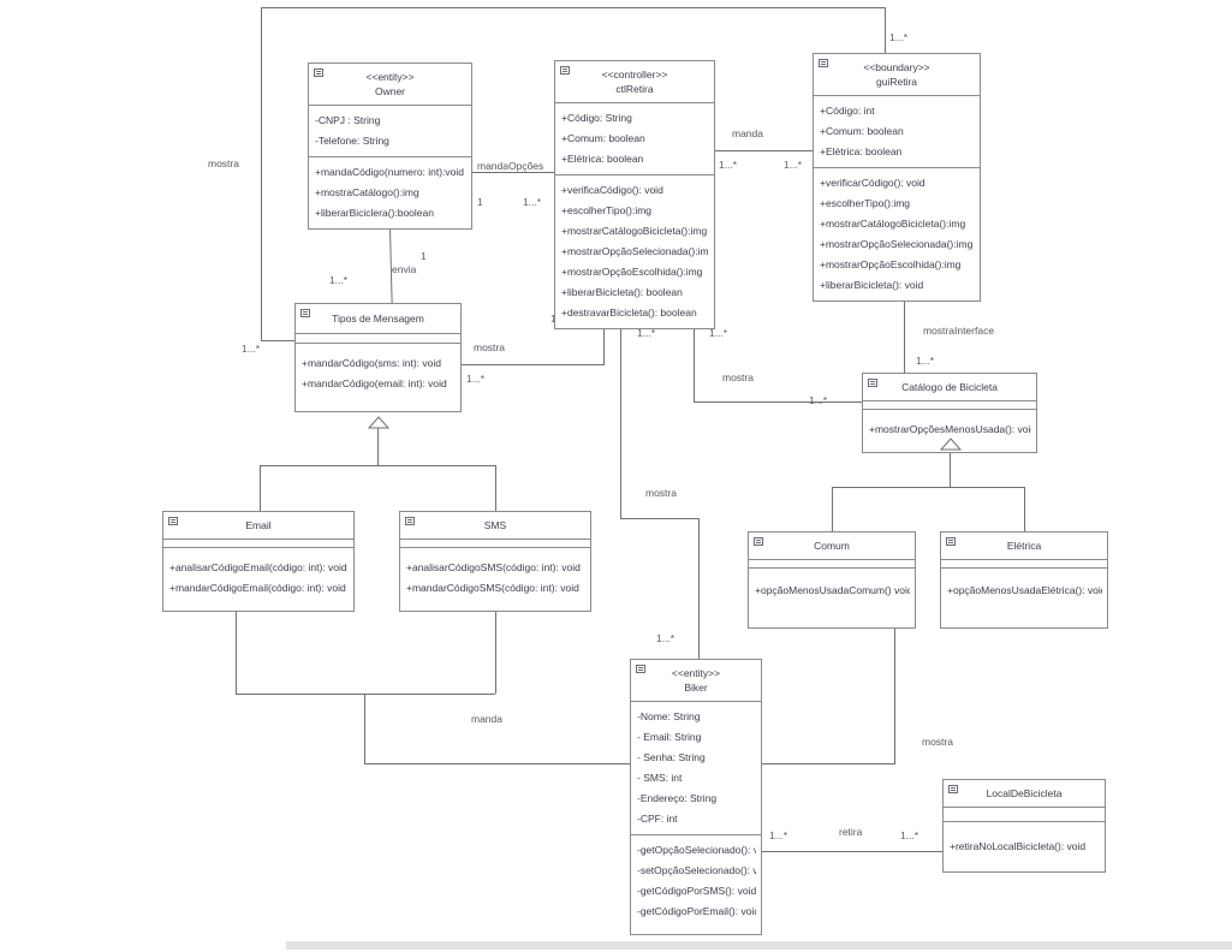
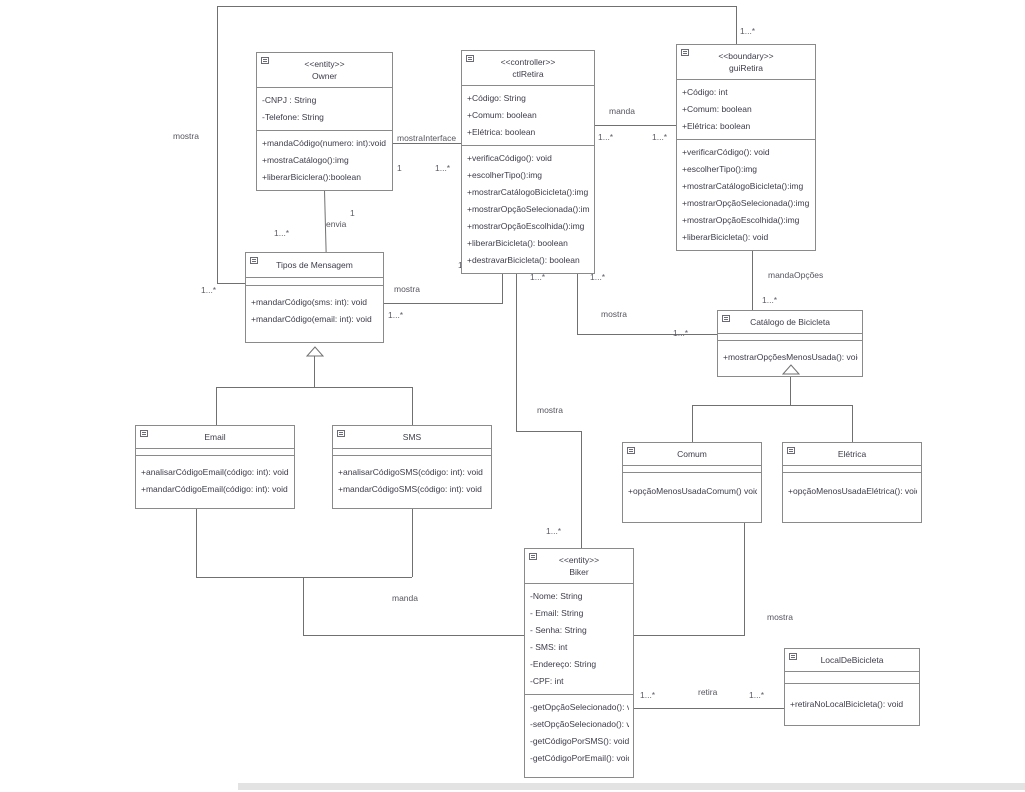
  <<entity>>
  Owner
  -CNPJ : String
  -Telefone: String
  +mandaCódigo(numero: int):void
  +mostraCatálogo():img
  +liberarBiciclera():boolean
  <<controller>>
  ctlRetira
  +Código: String
  +Comum: boolean
  +Elétrica: boolean
  +verificaCódigo(): void
  +escolherTipo():img
  +mostrarCatálogoBicicleta():img
  +mostrarOpçãoSelecionada():im
  +mostrarOpçãoEscolhida():img
  +liberarBicicleta(): boolean
  +destravarBicicleta(): boolean
  <<boundary>>
  guiRetira
  +Código: int
  +Comum: boolean
  +Elétrica: boolean
  +verificarCódigo(): void
  +escolherTipo():img
  +mostrarCatálogoBicicleta():img
  +mostrarOpçãoSelecionada():img
  +mostrarOpçãoEscolhida():img
  +liberarBicicleta(): void
  Tipos de Mensagem
  +mandarCódigo(sms: int): void
  +mandarCódigo(email: int): void
  Email
  +analisarCódigoEmail(código: int): void
  +mandarCódigoEmail(código: int): void
  SMS
  +analisarCódigoSMS(código: int): void
  +mandarCódigoSMS(código: int): void
  Catálogo de Bicicleta
  +mostrarOpçõesMenosUsada(): voi
  Comum
  +opçãoMenosUsadaComum() voi
  Elétrica
  +opçãoMenosUsadaElétrica(): voi
  <<entity>>
  Biker
  -Nome: String
  - Email: String
  - Senha: String
  - SMS: int
  -Endereço: String
  -CPF: int
  -getOpçãoSelecionado(): v
  -setOpçãoSelecionado(): v
  -getCódigoPorSMS(): void
  -getCódigoPorEmail(): voi
  LocalDeBicicleta
  +retiraNoLocalBicicleta(): void
  mostra
- mandaOpções
+ mostraInterface
  manda
  envia
  mostra
  mostra
- mostraInterface
+ mandaOpções
  mostra
  manda
  mostra
  retira
  1...*
  1...*
  1
  1...*
  1
  1...*
  1...*
  1...*
  1...*
  1...*
  1...*
  1...*
  1...*
  1...*
  1...*
  1...*
